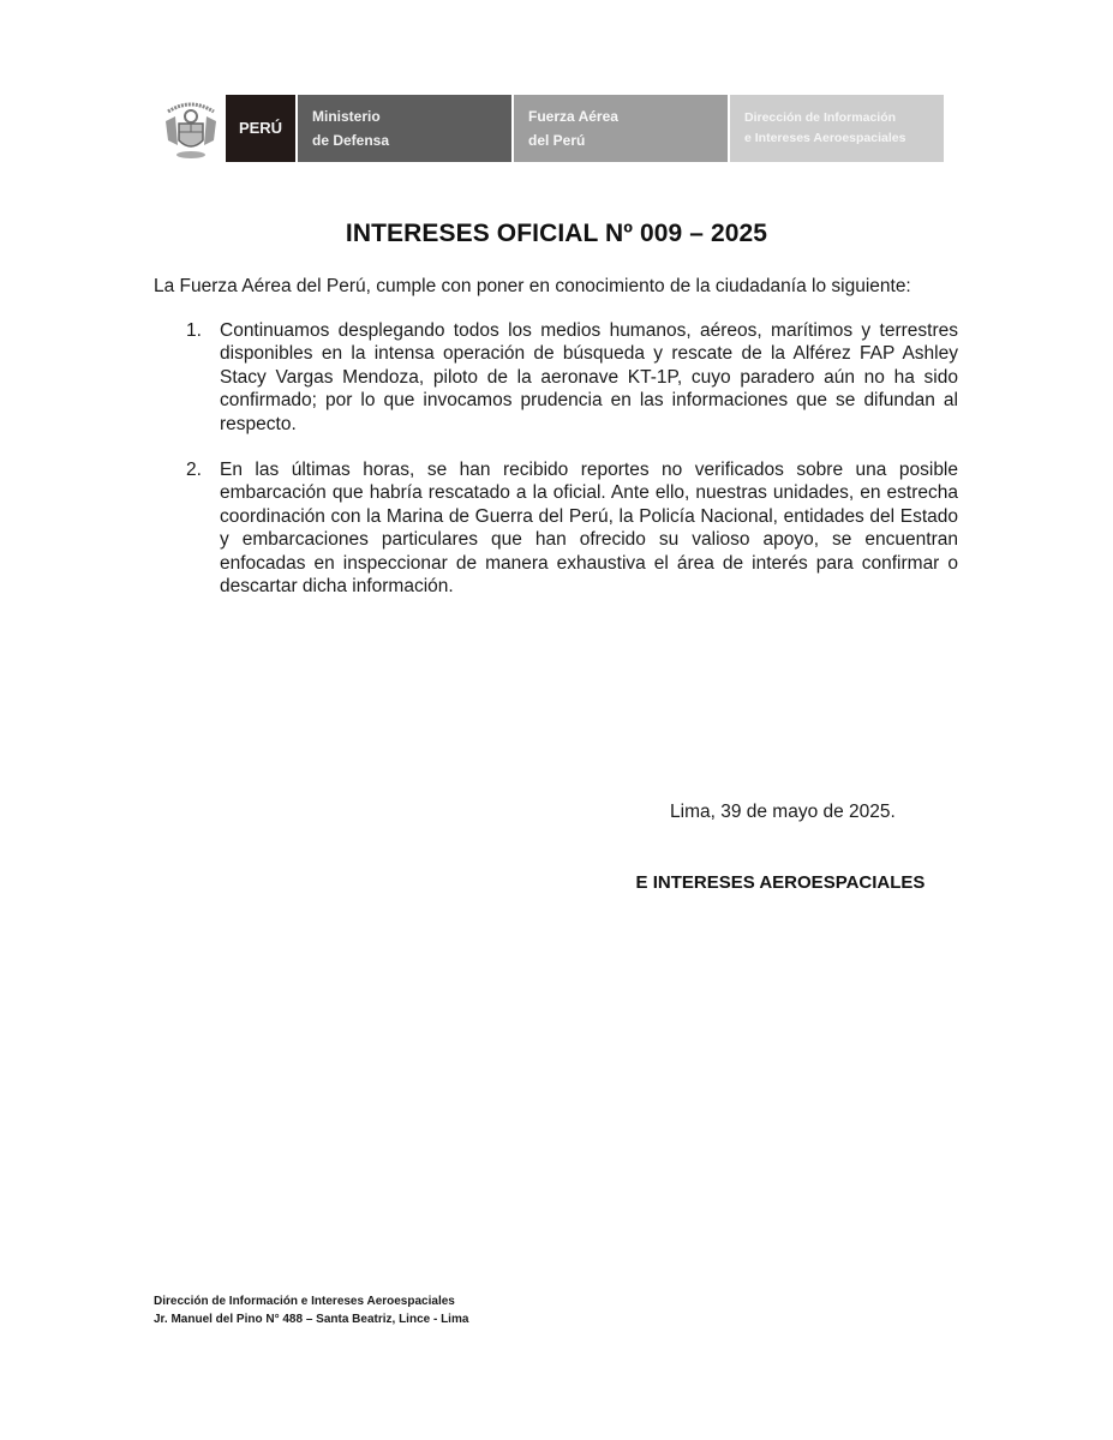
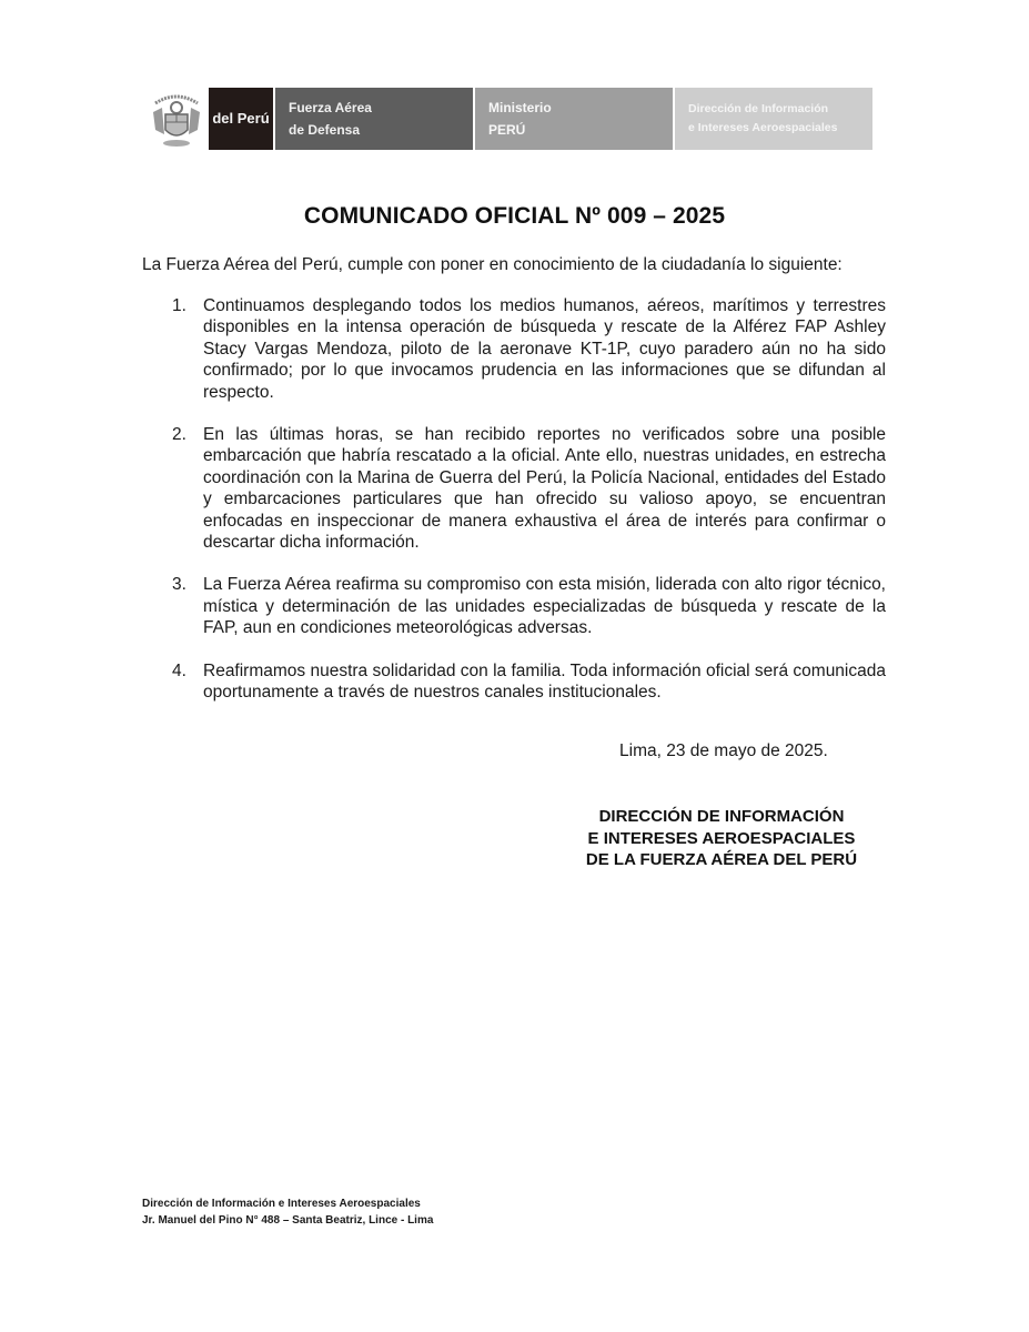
- PERÚ
+ del Perú
- Ministerio
+ Fuerza Aérea
  de Defensa
- Fuerza Aérea
+ Ministerio
- del Perú
+ PERÚ
  Dirección de Información
  e Intereses Aeroespaciales
- INTERESES OFICIAL Nº 009 – 2025
+ COMUNICADO OFICIAL Nº 009 – 2025
  La Fuerza Aérea del Perú, cumple con poner en conocimiento de la ciudadanía lo siguiente:
  1.
  Continuamos desplegando todos los medios humanos, aéreos, marítimos y terrestres disponibles en la intensa operación de búsqueda y rescate de la Alférez FAP Ashley Stacy Vargas Mendoza, piloto de la aeronave KT-1P, cuyo paradero aún no ha sido confirmado; por lo que invocamos prudencia en las informaciones que se difundan al respecto.
  2.
  En las últimas horas, se han recibido reportes no verificados sobre una posible embarcación que habría rescatado a la oficial. Ante ello, nuestras unidades, en estrecha coordinación con la Marina de Guerra del Perú, la Policía Nacional, entidades del Estado y embarcaciones particulares que han ofrecido su valioso apoyo, se encuentran enfocadas en inspeccionar de manera exhaustiva el área de interés para confirmar o descartar dicha información.
+ 3.
+ La Fuerza Aérea reafirma su compromiso con esta misión, liderada con alto rigor técnico, mística y determinación de las unidades especializadas de búsqueda y rescate de la FAP, aun en condiciones meteorológicas adversas.
+ 4.
+ Reafirmamos nuestra solidaridad con la familia. Toda información oficial será comunicada oportunamente a través de nuestros canales institucionales.
- Lima, 39 de mayo de 2025.
+ Lima, 23 de mayo de 2025.
+ DIRECCIÓN DE INFORMACIÓN
  E INTERESES AEROESPACIALES
+ DE LA FUERZA AÉREA DEL PERÚ
  Dirección de Información e Intereses Aeroespaciales
  Jr. Manuel del Pino N° 488 – Santa Beatriz, Lince - Lima
